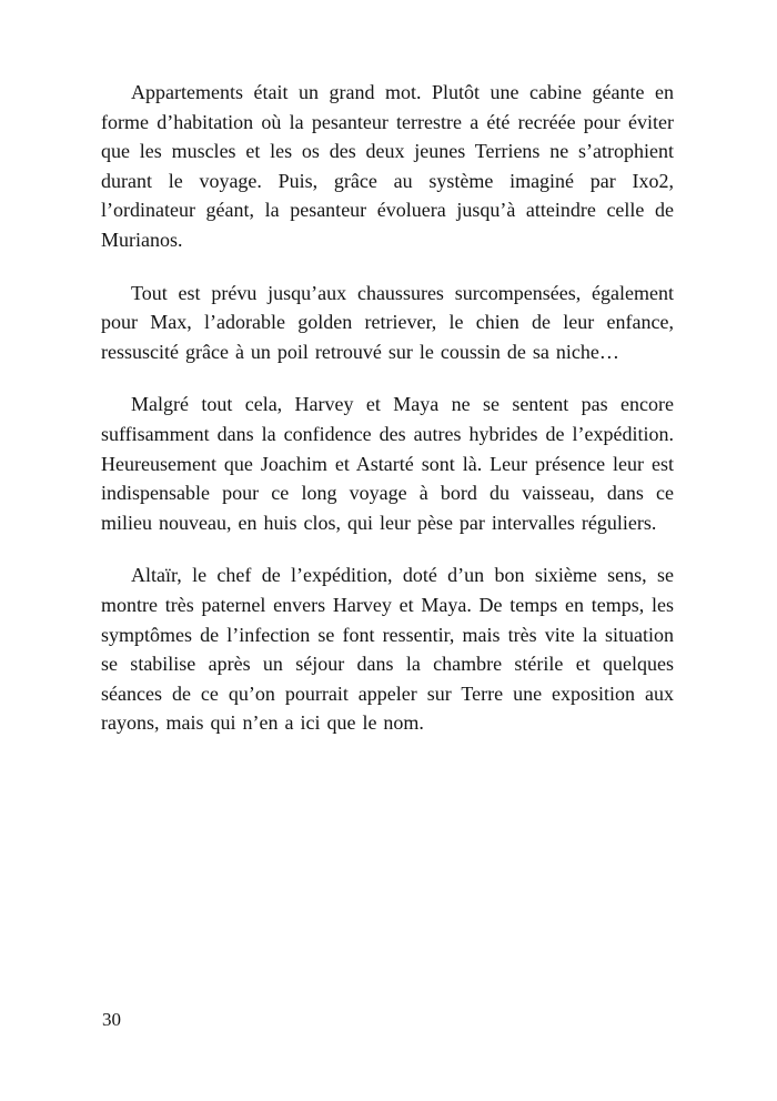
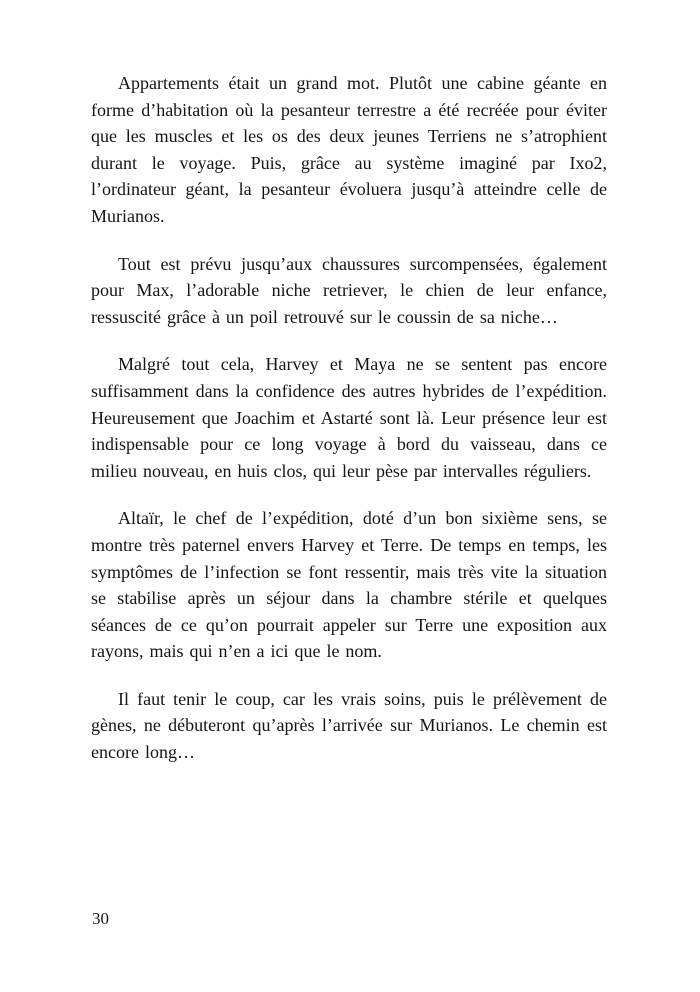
  Appartements était un grand mot. Plutôt une cabine géante en forme d’habitation où la pesanteur terrestre a été recréée pour éviter que les muscles et les os des deux jeunes Terriens ne s’atrophient durant le voyage. Puis, grâce au système imaginé par Ixo2, l’ordinateur géant, la pesanteur évoluera jusqu’à atteindre celle de Murianos.
- Tout est prévu jusqu’aux chaussures surcompensées, également pour Max, l’adorable golden retriever, le chien de leur enfance, ressuscité grâce à un poil retrouvé sur le coussin de sa niche…
+ Tout est prévu jusqu’aux chaussures surcompensées, également pour Max, l’adorable niche retriever, le chien de leur enfance, ressuscité grâce à un poil retrouvé sur le coussin de sa niche…
  Malgré tout cela, Harvey et Maya ne se sentent pas encore suffisamment dans la confidence des autres hybrides de l’expédition. Heureusement que Joachim et Astarté sont là. Leur présence leur est indispensable pour ce long voyage à bord du vaisseau, dans ce milieu nouveau, en huis clos, qui leur pèse par intervalles réguliers.
- Altaïr, le chef de l’expédition, doté d’un bon sixième sens, se montre très paternel envers Harvey et Maya. De temps en temps, les symptômes de l’infection se font ressentir, mais très vite la situation se stabilise après un séjour dans la chambre stérile et quelques séances de ce qu’on pourrait appeler sur Terre une exposition aux rayons, mais qui n’en a ici que le nom.
+ Altaïr, le chef de l’expédition, doté d’un bon sixième sens, se montre très paternel envers Harvey et Terre. De temps en temps, les symptômes de l’infection se font ressentir, mais très vite la situation se stabilise après un séjour dans la chambre stérile et quelques séances de ce qu’on pourrait appeler sur Terre une exposition aux rayons, mais qui n’en a ici que le nom.
+ Il faut tenir le coup, car les vrais soins, puis le prélèvement de gènes, ne débuteront qu’après l’arrivée sur Murianos. Le chemin est encore long…
  30
